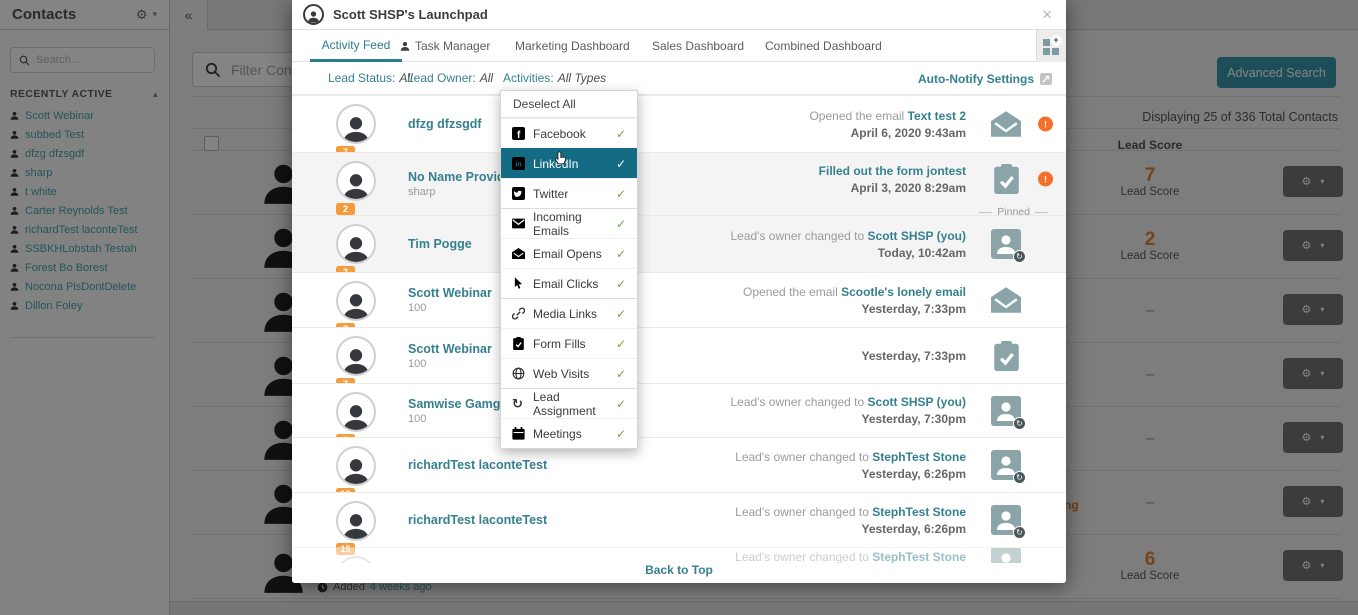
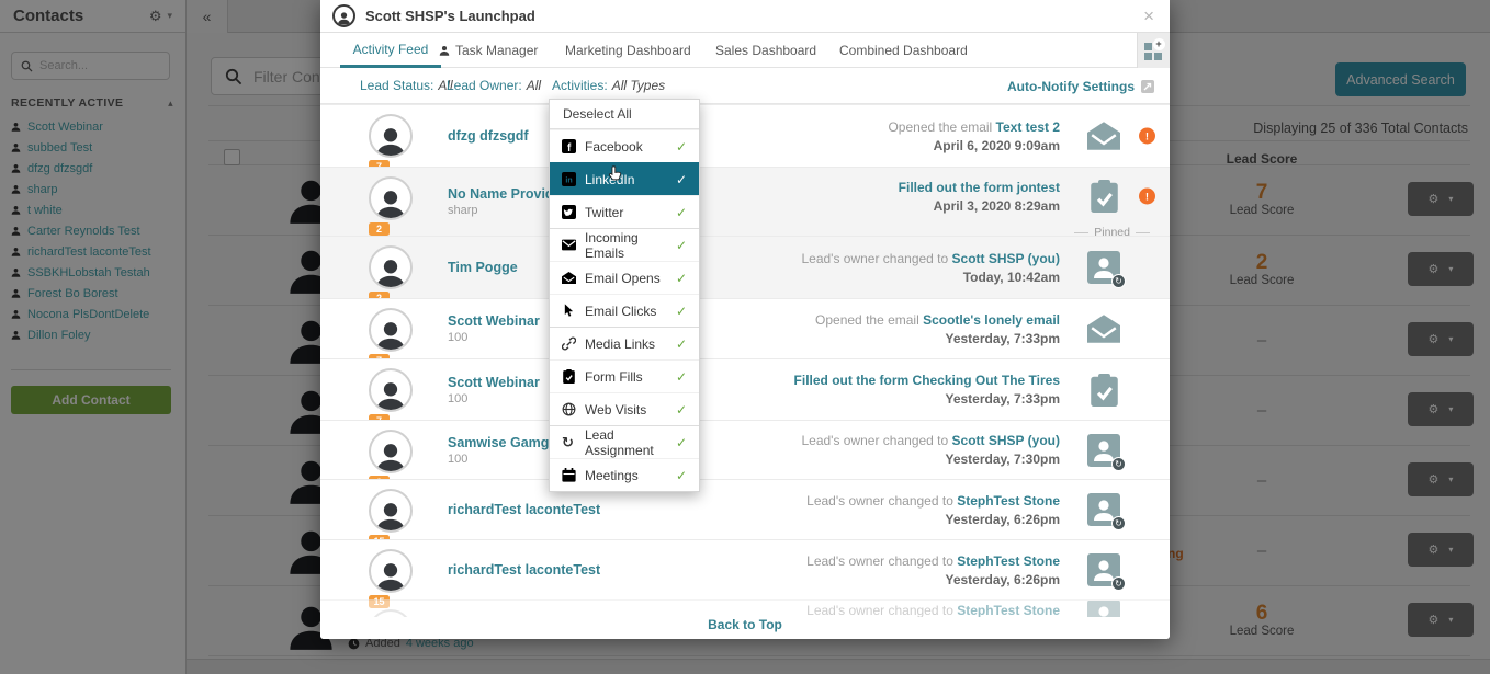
  Contacts
  ⚙
  ▾
  Search...
  RECENTLY ACTIVE
  ▴
  Scott Webinar
  subbed Test
  dfzg dfzsgdf
  sharp
  t white
  Carter Reynolds Test
  richardTest laconteTest
  SSBKHLobstah Testah
  Forest Bo Borest
  Nocona PlsDontDelete
  Dillon Foley
+ Add Contact
  «
  Advanced Search
  Displaying 25 of 336 Total Contacts
  Lead Score
  7
  Lead Score
  2
  Lead Score
  –
  –
  –
  –
  6
  Lead Score
  ⚙
  ▾
  ⚙
  ▾
  ⚙
  ▾
  ⚙
  ▾
  ⚙
  ▾
  ⚙
  ▾
  ⚙
  ▾
  ng
  Added
  4 weeks ago
  Scott SHSP's Launchpad
  ×
  Activity Feed
  Task Manager
  Marketing Dashboard
  Sales Dashboard
  Combined Dashboard
  +
  Lead Status: All
  Lead Owner: All
  Activities: All Types
  Auto-Notify Settings
  dfzg dfzsgdf
  Opened the email Text test 2
- April 6, 2020 9:43am
+ April 6, 2020 9:09am
  !
  2
  No Name Provi
  sharp
  Filled out the form jontest
  April 3, 2020 8:29am
  !
  Pinned
  Tim Pogge
  Lead's owner changed to Scott SHSP (you)
  Today, 10:42am
  ↻
  Scott Webinar
  100
  Opened the email Scootle's lonely email
  Yesterday, 7:33pm
  Scott Webinar
  100
+ Filled out the form Checking Out The Tires
  Yesterday, 7:33pm
  Samwise Gamg
  100
  Lead's owner changed to Scott SHSP (you)
  Yesterday, 7:30pm
  ↻
  richardTest laconteTest
  Lead's owner changed to StephTest Stone
  Yesterday, 6:26pm
  ↻
  15
  richardTest laconteTest
  Lead's owner changed to StephTest Stone
  Yesterday, 6:26pm
  ↻
  Lead's owner changed to StephTest Stone
  Back to Top
  Deselect All
  Facebook
  ✓
  LinkdIn
  ✓
  Twitter
  ✓
  Incoming Emails
  ✓
  Email Opens
  ✓
  Email Clicks
  ✓
  Media Links
  ✓
  Form Fills
  ✓
  Web Visits
  ✓
  ↻
  Lead Assignment
  ✓
  Meetings
  ✓
